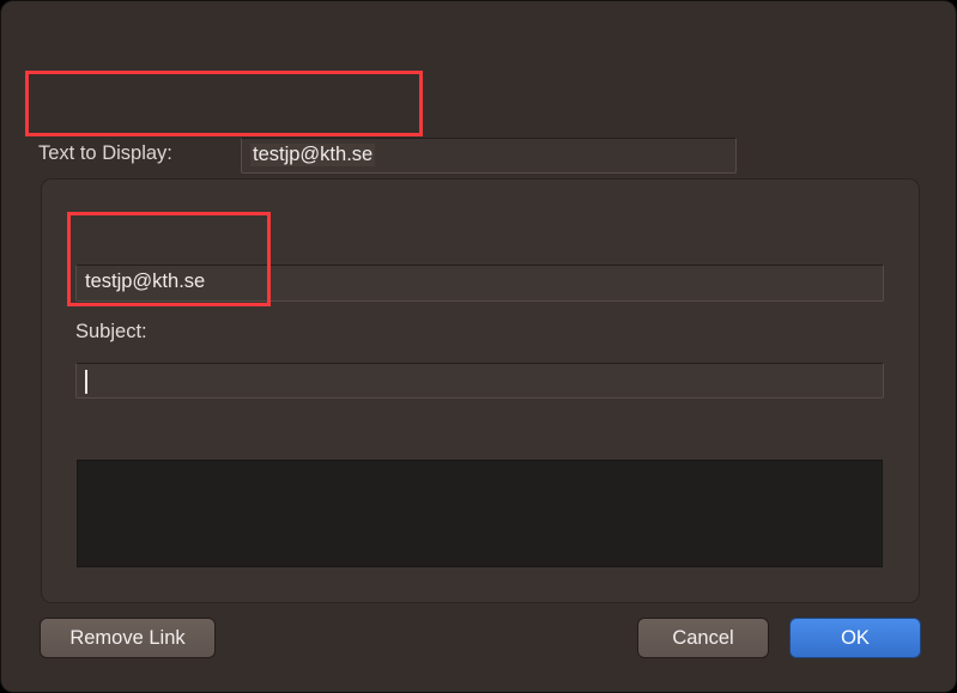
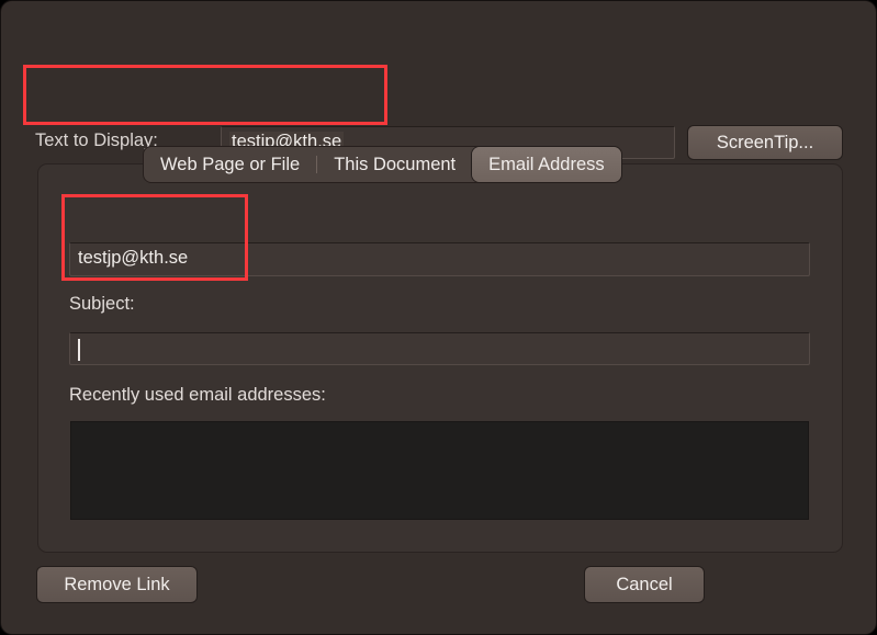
  Text to Display:
  testjp@kth.se
+ ScreenTip...
+ Web Page or File
+ This Document
+ Email Address
  testjp@kth.se
  Subject:
+ Recently used email addresses:
  Remove Link
  Cancel
- OK
